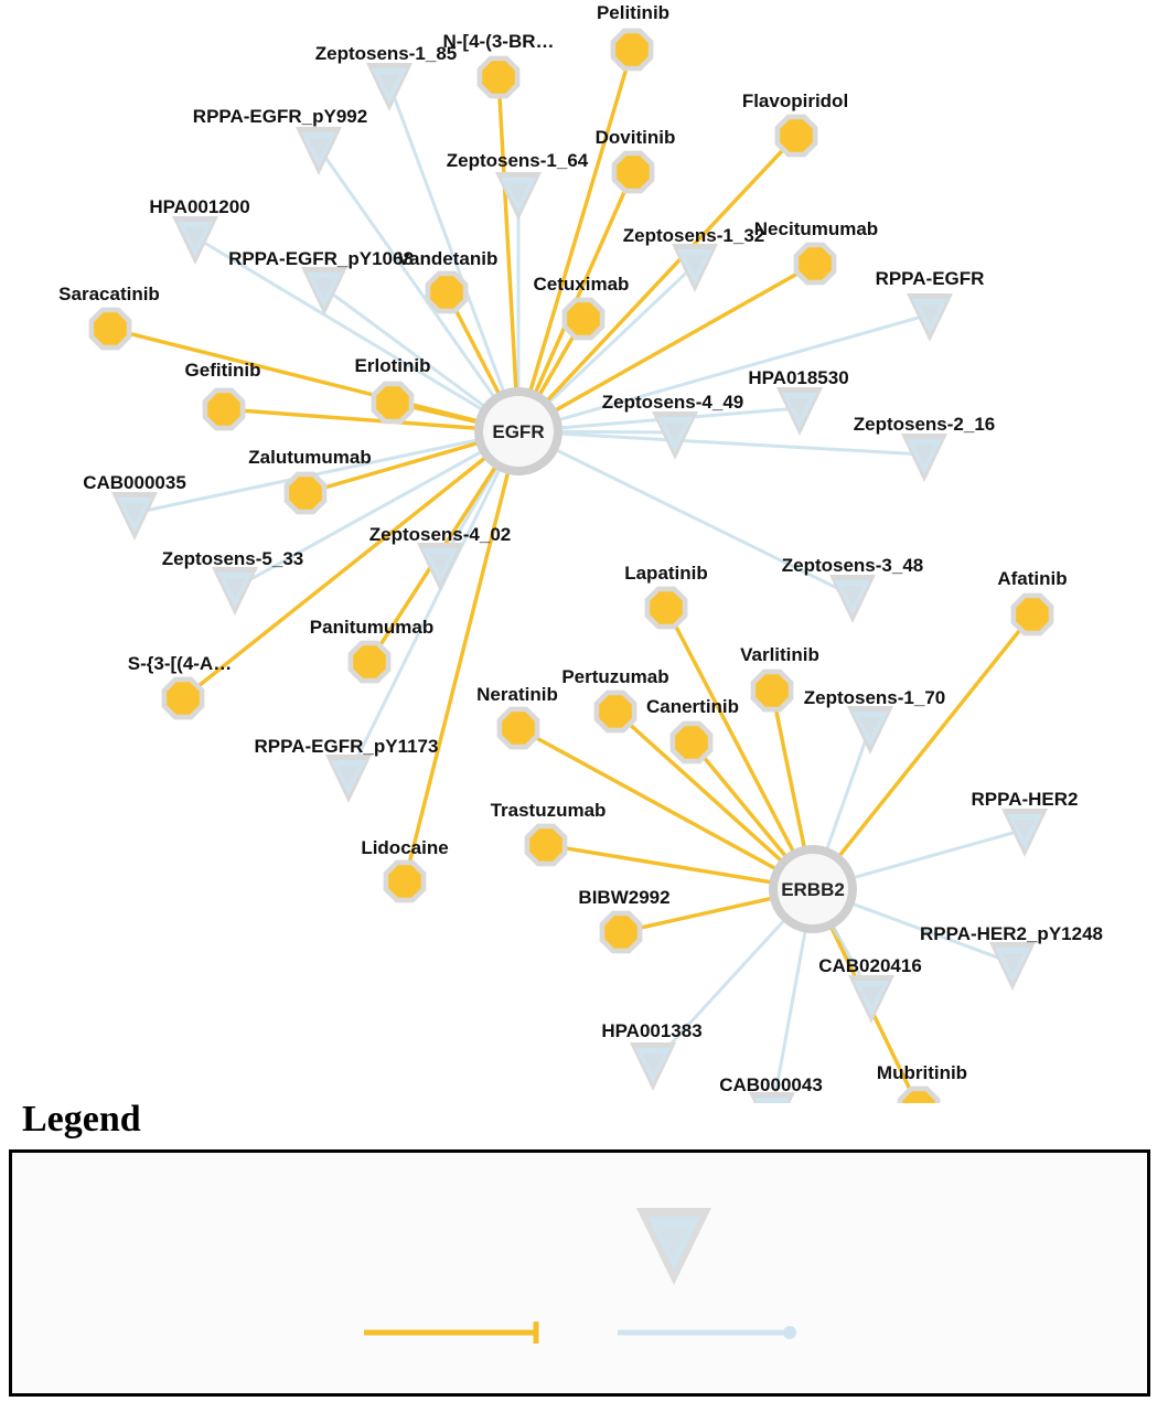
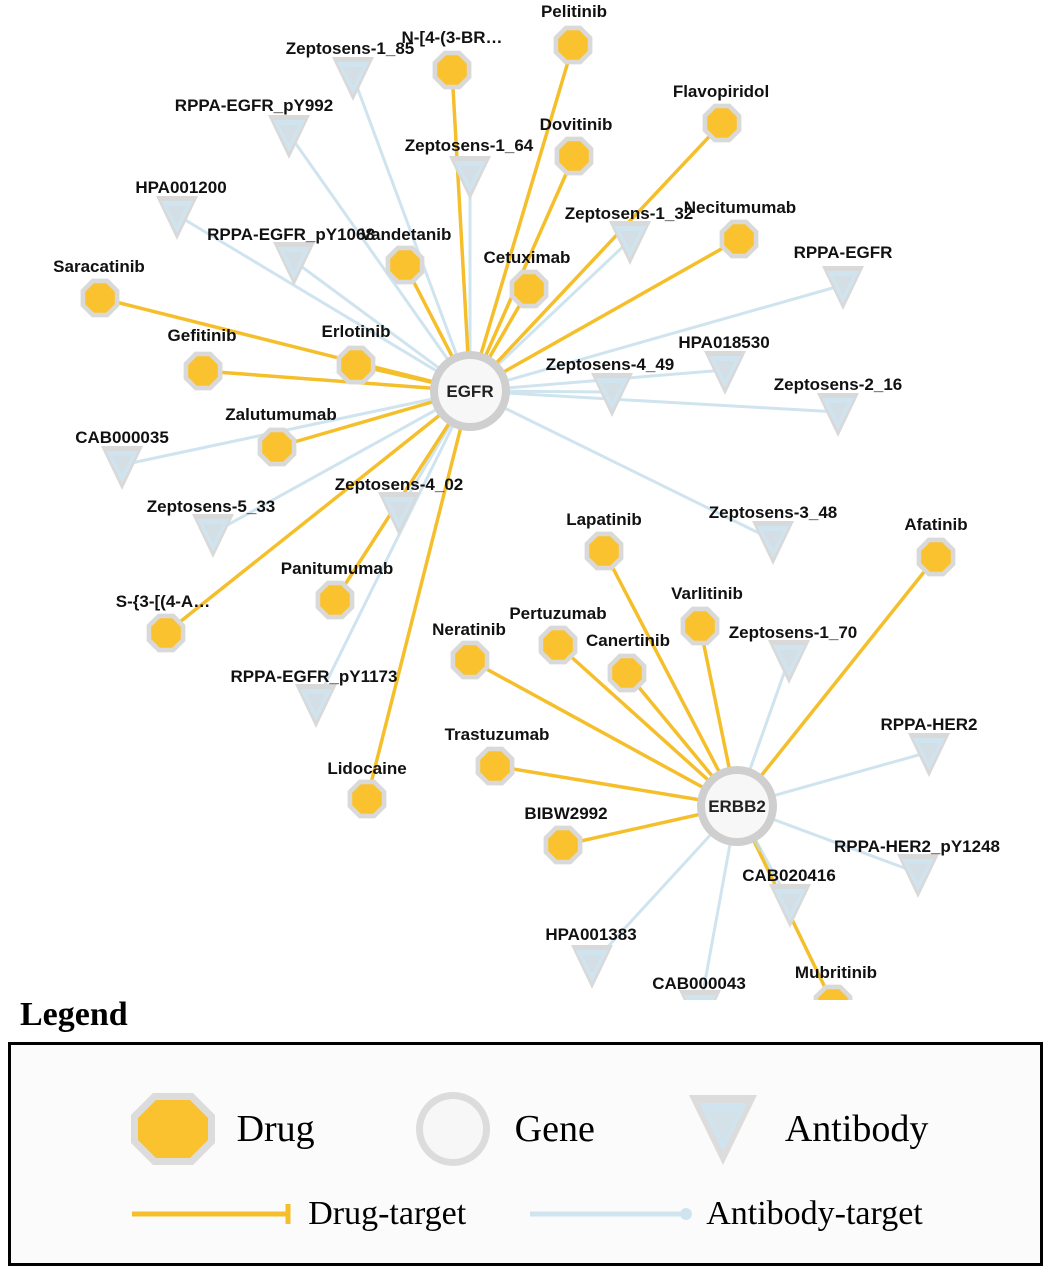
  Zeptosens-1_85
  RPPA-EGFR_pY992
  Zeptosens-1_64
  HPA001200
  Zeptosens-1_32
  RPPA-EGFR_pY1068
  RPPA-EGFR
  HPA018530
  Zeptosens-4_49
  Zeptosens-2_16
  CAB000035
  Zeptosens-4_02
  Zeptosens-5_33
  Zeptosens-3_48
  Zeptosens-1_70
  RPPA-EGFR_pY1173
  RPPA-HER2
  RPPA-HER2_pY1248
  CAB020416
  HPA001383
  CAB000043
  Pelitinib
  N-[4-(3-BR…
  Flavopiridol
  Dovitinib
  Necitumumab
  Vandetanib
  Cetuximab
  Saracatinib
  Erlotinib
  Gefitinib
  Zalutumumab
  Lapatinib
  Afatinib
  Panitumumab
  S-{3-[(4-A…
  Varlitinib
  Pertuzumab
  Neratinib
  Canertinib
  Trastuzumab
  Lidocaine
  BIBW2992
  Mubritinib
  EGFR
  ERBB2
  Legend
+ Drug
+ Gene
+ Antibody
+ Drug-target
+ Antibody-target
